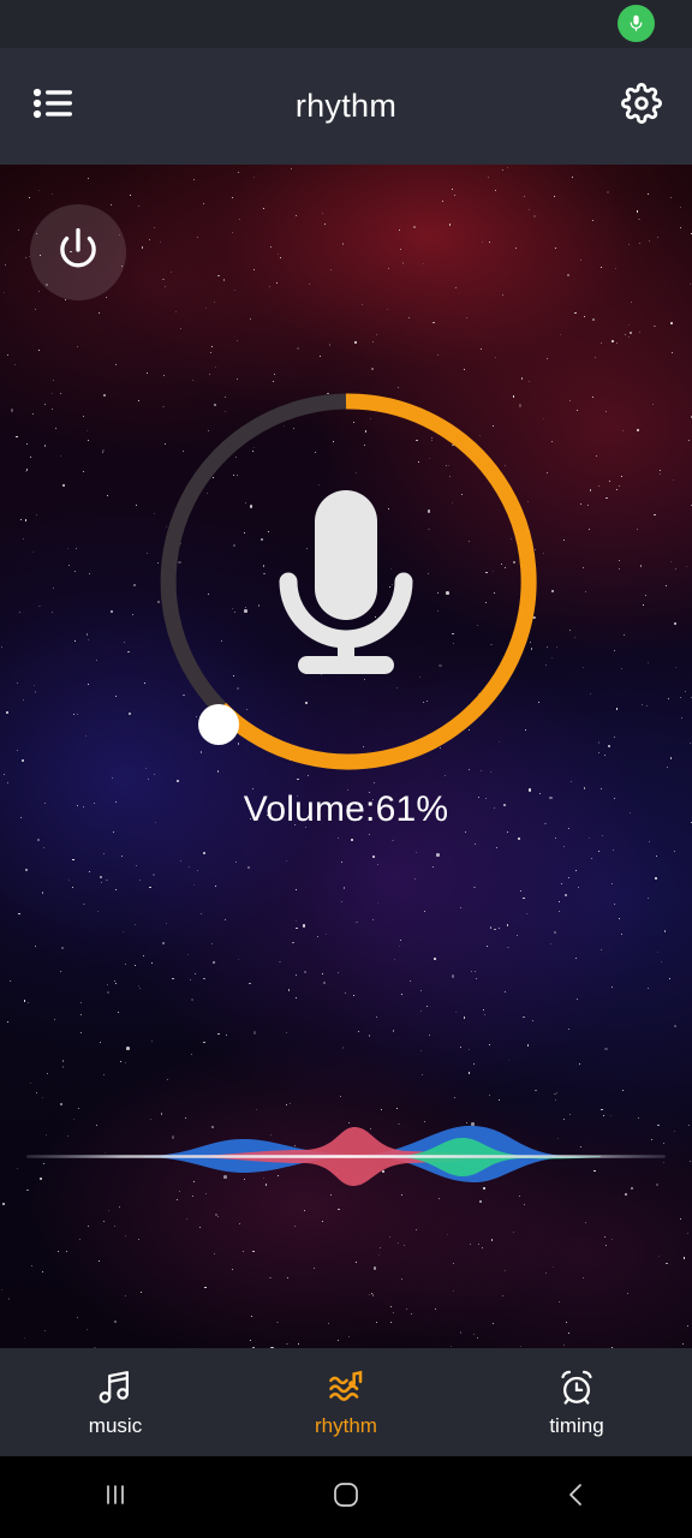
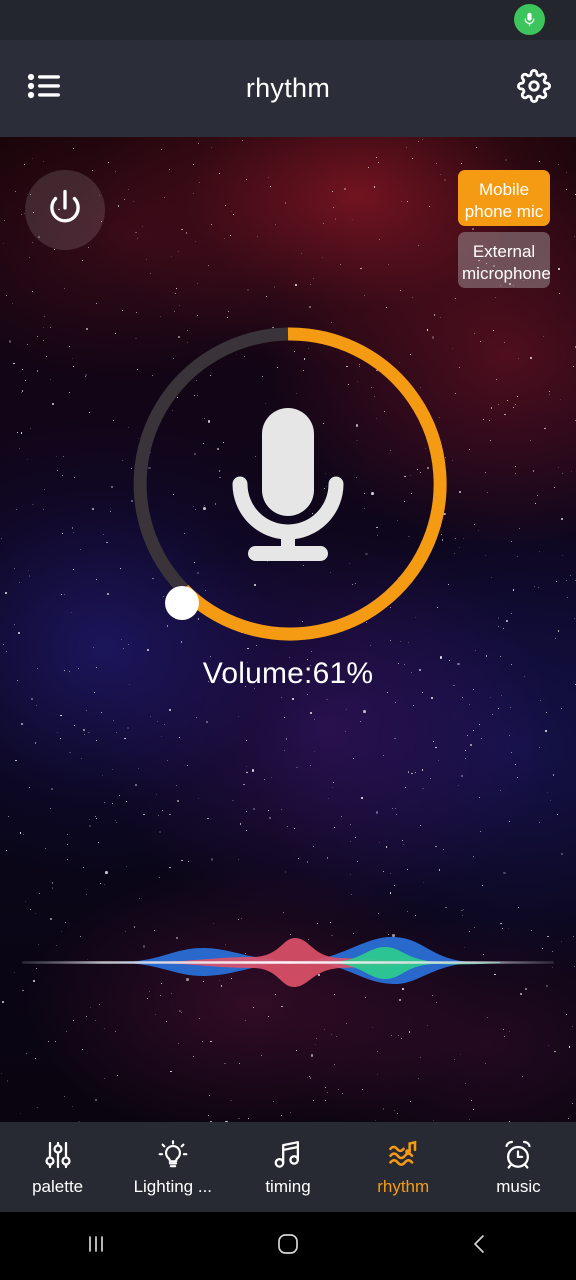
  rhythm
+ Mobile phone mic
+ External microphone
  Volume:61%
+ palette
+ Lighting ...
- music
+ timing
  rhythm
- timing
+ music
